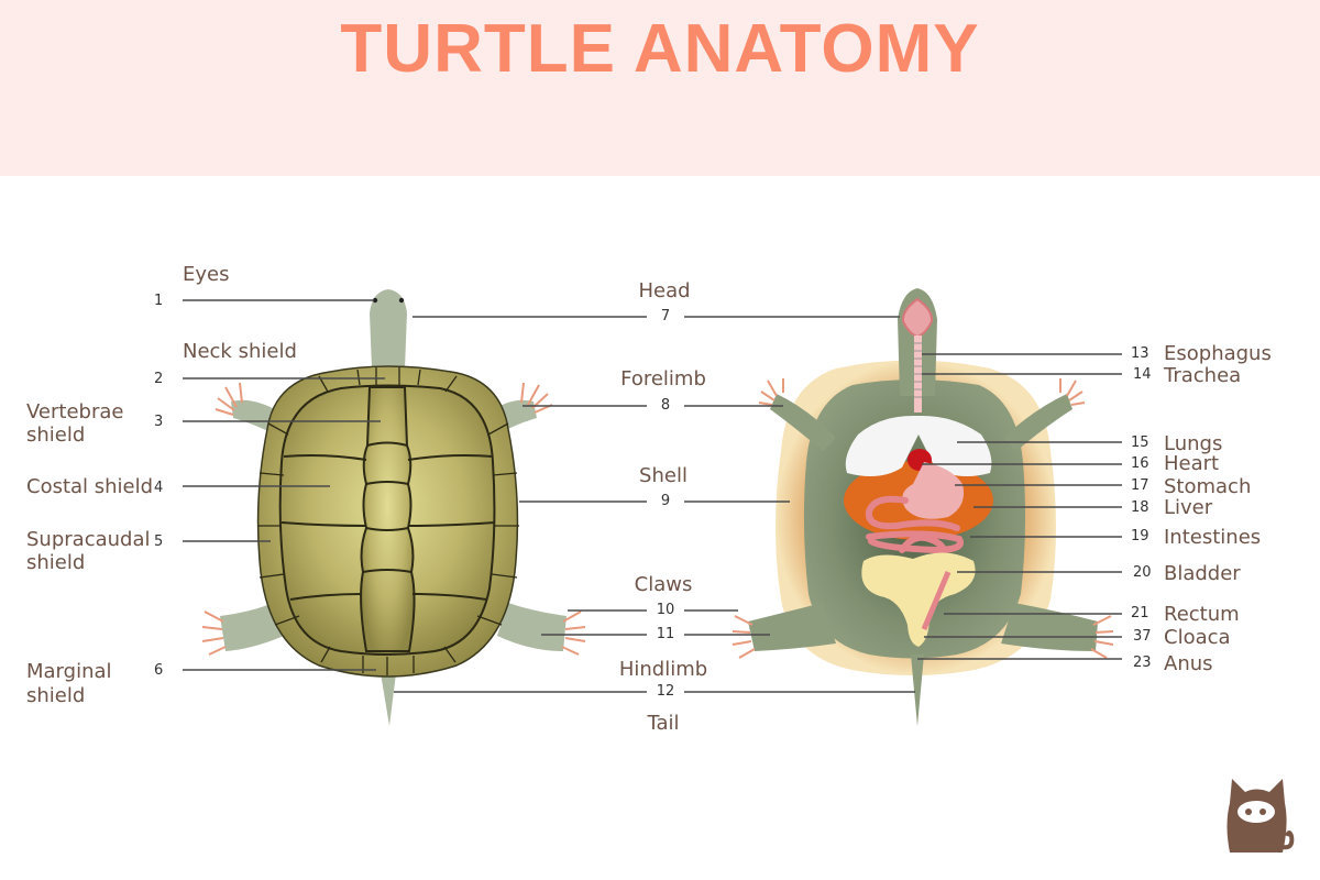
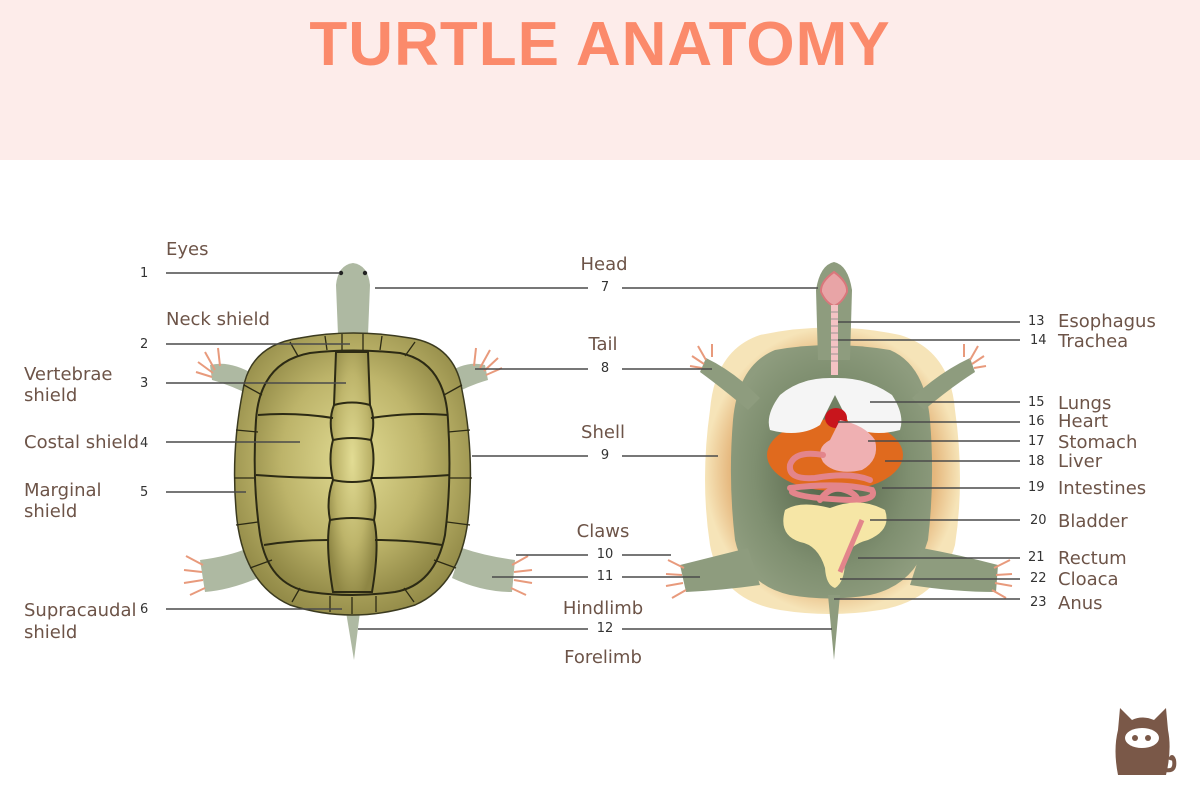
  TURTLE ANATOMY
  Eyes
  1
  Neck shield
  2
  Vertebrae
  shield
  3
  Costal shield
  4
- Supracaudal
+ Marginal
  shield
  5
- Marginal
+ Supracaudal
  shield
  6
  Head
  7
- Forelimb
+ Tail
  8
  Shell
  9
  Claws
  10
  11
  Hindlimb
  12
- Tail
+ Forelimb
  13
  Esophagus
  14
  Trachea
  15
  Lungs
  16
  Heart
  17
  Stomach
  18
  Liver
  19
  Intestines
  20
  Bladder
  21
  Rectum
- 37
+ 22
  Cloaca
  23
  Anus
